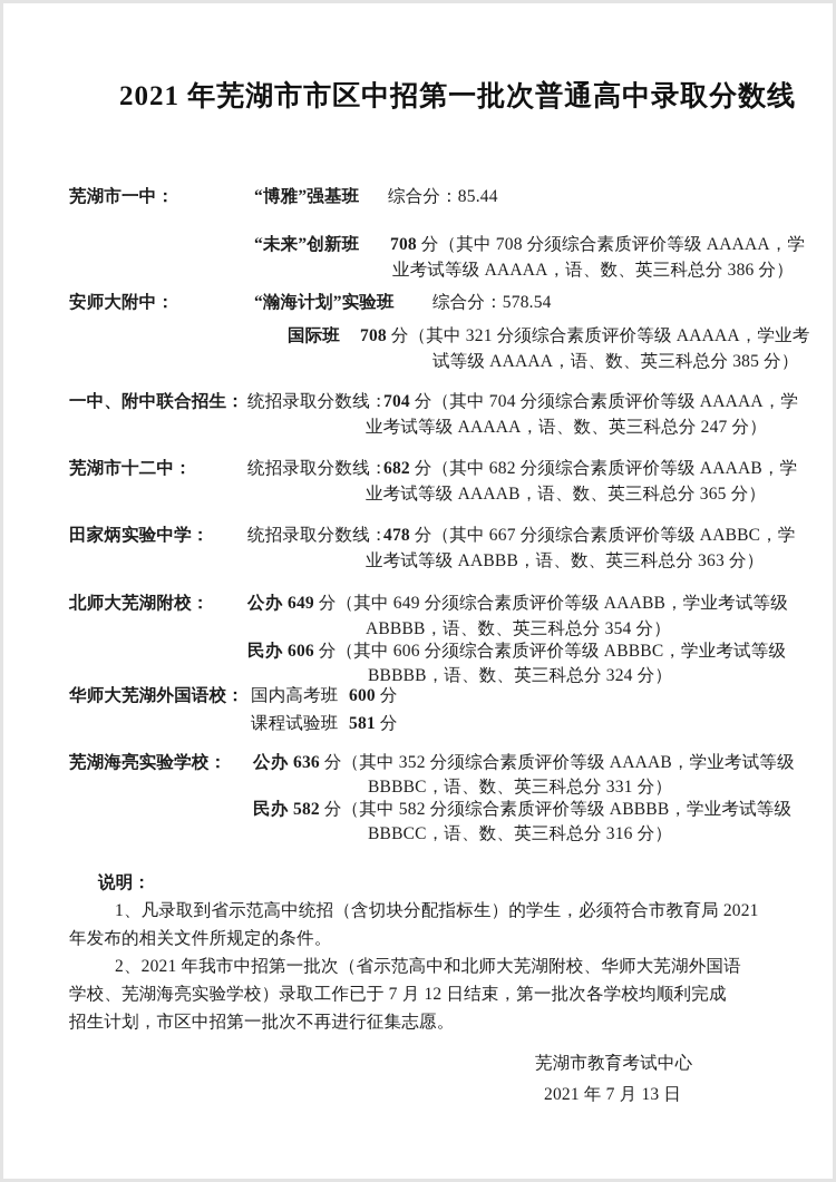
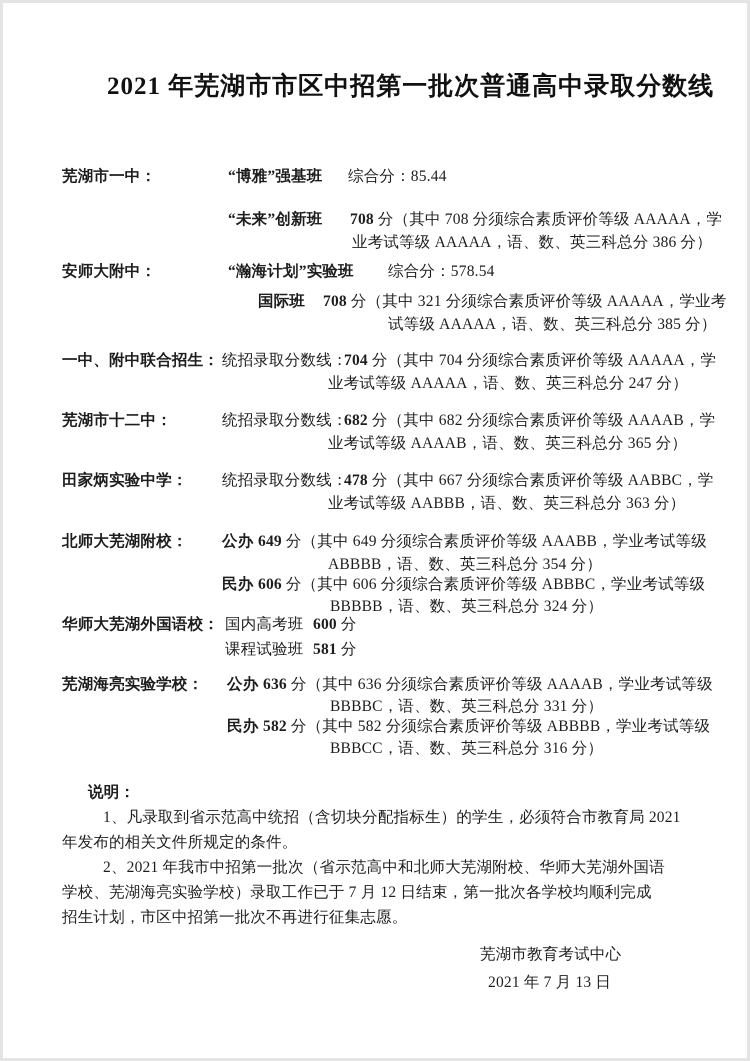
  2021 年芜湖市市区中招第一批次普通高中录取分数线
  芜湖市一中：
  “博雅”强基班
  综合分：85.44
  “未来”创新班
  708 分（其中 708 分须综合素质评价等级 AAAAA，学
  业考试等级 AAAAA，语、数、英三科总分 386 分）
  安师大附中：
  “瀚海计划”实验班
  综合分：578.54
  国际班
  708 分（其中 321 分须综合素质评价等级 AAAAA，学业考
  试等级 AAAAA，语、数、英三科总分 385 分）
  一中、附中联合招生：
  统招录取分数线：
  704 分（其中 704 分须综合素质评价等级 AAAAA，学
  业考试等级 AAAAA，语、数、英三科总分 247 分）
  芜湖市十二中：
  统招录取分数线：
  682 分（其中 682 分须综合素质评价等级 AAAAB，学
  业考试等级 AAAAB，语、数、英三科总分 365 分）
  田家炳实验中学：
  统招录取分数线：
  478 分（其中 667 分须综合素质评价等级 AABBC，学
  业考试等级 AABBB，语、数、英三科总分 363 分）
  北师大芜湖附校：
  公办
  649 分（其中 649 分须综合素质评价等级 AAABB，学业考试等级
  ABBBB，语、数、英三科总分 354 分）
  民办
  606 分（其中 606 分须综合素质评价等级 ABBBC，学业考试等级
  BBBBB，语、数、英三科总分 324 分）
  华师大芜湖外国语校：
  国内高考班
  600 分
  课程试验班
  581 分
  芜湖海亮实验学校：
  公办
- 636 分（其中 352 分须综合素质评价等级 AAAAB，学业考试等级
+ 636 分（其中 636 分须综合素质评价等级 AAAAB，学业考试等级
  BBBBC，语、数、英三科总分 331 分）
  民办
  582 分（其中 582 分须综合素质评价等级 ABBBB，学业考试等级
  BBBCC，语、数、英三科总分 316 分）
  说明：
  1、凡录取到省示范高中统招（含切块分配指标生）的学生，必须符合市教育局 2021
  年发布的相关文件所规定的条件。
  2、2021 年我市中招第一批次（省示范高中和北师大芜湖附校、华师大芜湖外国语
  学校、芜湖海亮实验学校）录取工作已于 7 月 12 日结束，第一批次各学校均顺利完成
  招生计划，市区中招第一批次不再进行征集志愿。
  芜湖市教育考试中心
  2021 年 7 月 13 日
